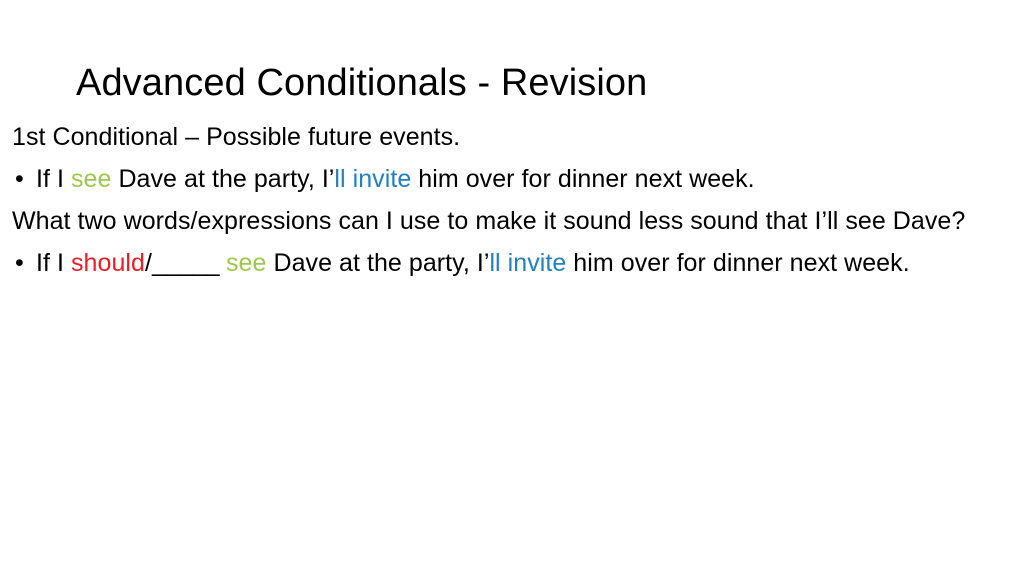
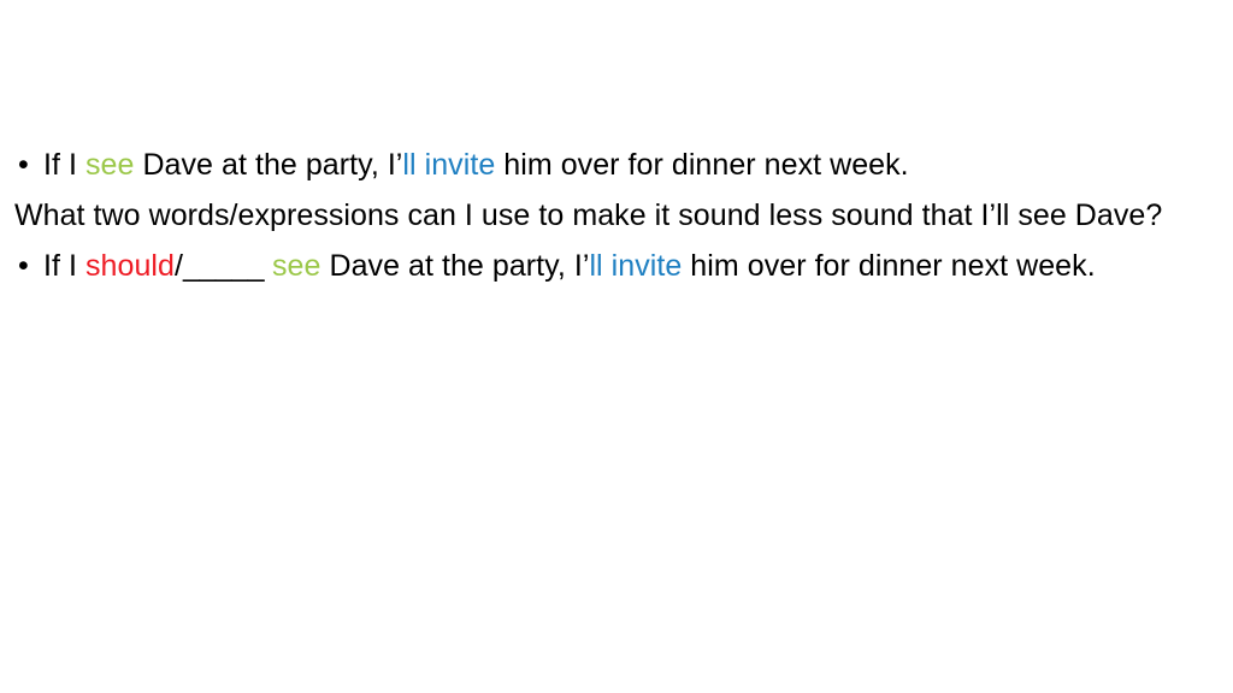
- Advanced Conditionals - Revision
- 1st Conditional – Possible future events.
  •
  If I see Dave at the party, I’ll invite him over for dinner next week.
  What two words/expressions can I use to make it sound less sound that I’ll see Dave?
  •
  If I should/_____ see Dave at the party, I’ll invite him over for dinner next week.
